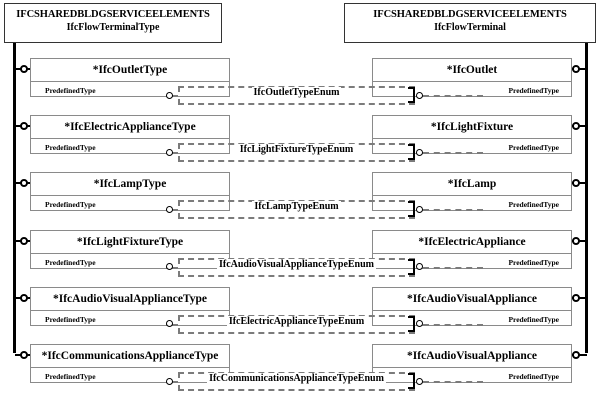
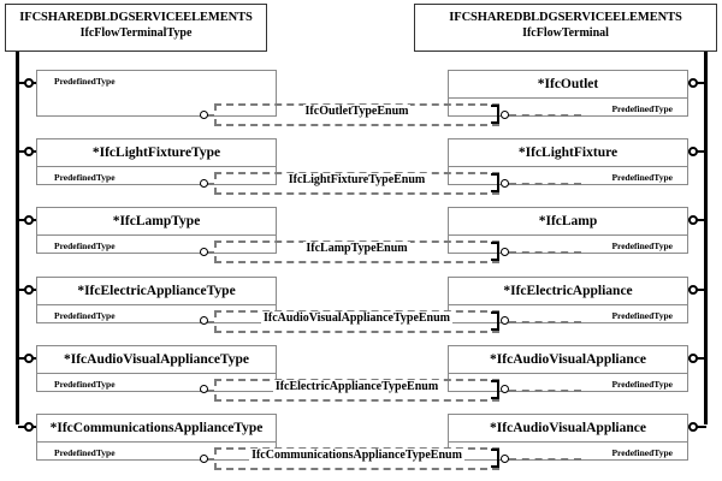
  IFCSHAREDBLDGSERVICEELEMENTS
  IfcFlowTerminalType
  IFCSHAREDBLDGSERVICEELEMENTS
  IfcFlowTerminal
- *IfcOutletType
  PredefinedType
  *IfcOutlet
  PredefinedType
  IfcOutletTypeEnum
- *IfcElectricApplianceType
+ *IfcLightFixtureType
  PredefinedType
  *IfcLightFixture
  PredefinedType
  IfcLightFixtureTypeEnum
  *IfcLampType
  PredefinedType
  *IfcLamp
  PredefinedType
  IfcLampTypeEnum
- *IfcLightFixtureType
+ *IfcElectricApplianceType
  PredefinedType
  *IfcElectricAppliance
  PredefinedType
  IfcAudioVisualApplianceTypeEnum
  *IfcAudioVisualApplianceType
  PredefinedType
  *IfcAudioVisualAppliance
  PredefinedType
  IfcElectricApplianceTypeEnum
  *IfcCommunicationsApplianceType
  PredefinedType
  *IfcAudioVisualAppliance
  PredefinedType
  IfcCommunicationsApplianceTypeEnum
